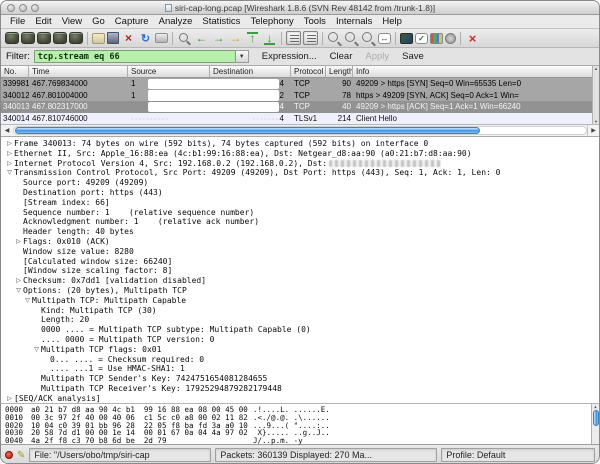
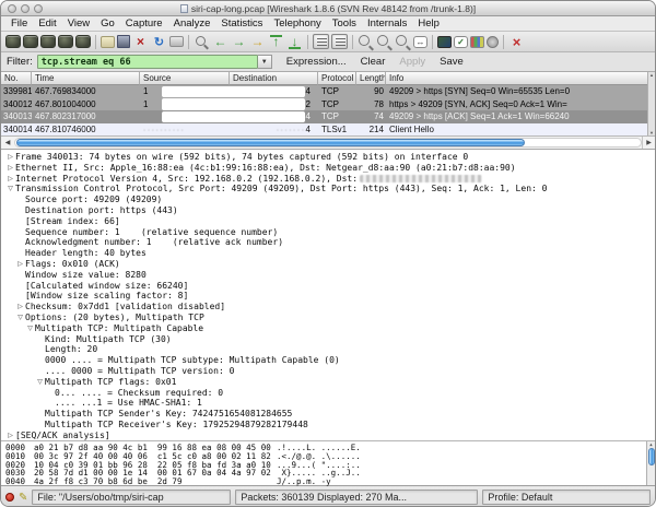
  siri-cap-long.pcap [Wireshark 1.8.6 (SVN Rev 48142 from /trunk-1.8)]
  File
  Edit
  View
  Go
  Capture
  Analyze
  Statistics
  Telephony
  Tools
  Internals
  Help
  ×
  ↻
  ←
  →
  →
  ↑
  ↓
  ↔
  ✓
  ×
  Filter:
  tcp.stream eq 66
  Expression...
  Clear
  Apply
  Save
  No.
  Time
  Source
  Destination
  Protocol
  Length
  Info
  339981
  467.769834000
  1
  4
  TCP
  90
  49209 > https [SYN] Seq=0 Win=65535 Len=0
  340012
  467.801004000
  1
  2
  TCP
  78
  https > 49209 [SYN, ACK] Seq=0 Ack=1 Win=
  340013
  467.802317000
  4
  TCP
- 40
+ 74
  49209 > https [ACK] Seq=1 Ack=1 Win=66240
  340014
  467.810746000
  TLSv1
  214
  Client Hello
  Frame 340013: 74 bytes on wire (592 bits), 74 bytes captured (592 bits) on interface 0
  Ethernet II, Src: Apple_16:88:ea (4c:b1:99:16:88:ea), Dst: Netgear_d8:aa:90 (a0:21:b7:d8:aa:90)
  Internet Protocol Version 4, Src: 192.168.0.2 (192.168.0.2), Dst:
  Transmission Control Protocol, Src Port: 49209 (49209), Dst Port: https (443), Seq: 1, Ack: 1, Len: 0
  Source port: 49209 (49209)
  Destination port: https (443)
  [Stream index: 66]
  Sequence number: 1 (relative sequence number)
  Acknowledgment number: 1 (relative ack number)
  Header length: 40 bytes
  Flags: 0x010 (ACK)
  Window size value: 8280
  [Calculated window size: 66240]
  [Window size scaling factor: 8]
  Checksum: 0x7dd1 [validation disabled]
  Options: (20 bytes), Multipath TCP
  Multipath TCP: Multipath Capable
  Kind: Multipath TCP (30)
  Length: 20
  0000 .... = Multipath TCP subtype: Multipath Capable (0)
  .... 0000 = Multipath TCP version: 0
  Multipath TCP flags: 0x01
  0... .... = Checksum required: 0
  .... ...1 = Use HMAC-SHA1: 1
  Multipath TCP Sender's Key: 7424751654081284655
  Multipath TCP Receiver's Key: 17925294879282179448
  [SEQ/ACK analysis]
  0000
  a0 21 b7 d8 aa 90 4c b1 99 16 88 ea 08 00 45 00
  .!....L. ......E.
  0010
  00 3c 97 2f 40 00 40 06 c1 5c c0 a8 00 02 11 82
  .<./@.@. .\......
  0020
  10 04 c0 39 01 bb 96 28 22 05 f8 ba fd 3a a0 10
  ...9...( "....:..
  0030
  20 58 7d d1 00 00 1e 14 00 01 67 0a 04 4a 97 02
  X}..... ..g..J..
  0040
  4a 2f f8 c3 70 b8 6d be 2d 79
  J/..p.m. -y
  ✎
  File: "/Users/obo/tmp/siri-cap
  Packets: 360139 Displayed: 270 Ma...
  Profile: Default
